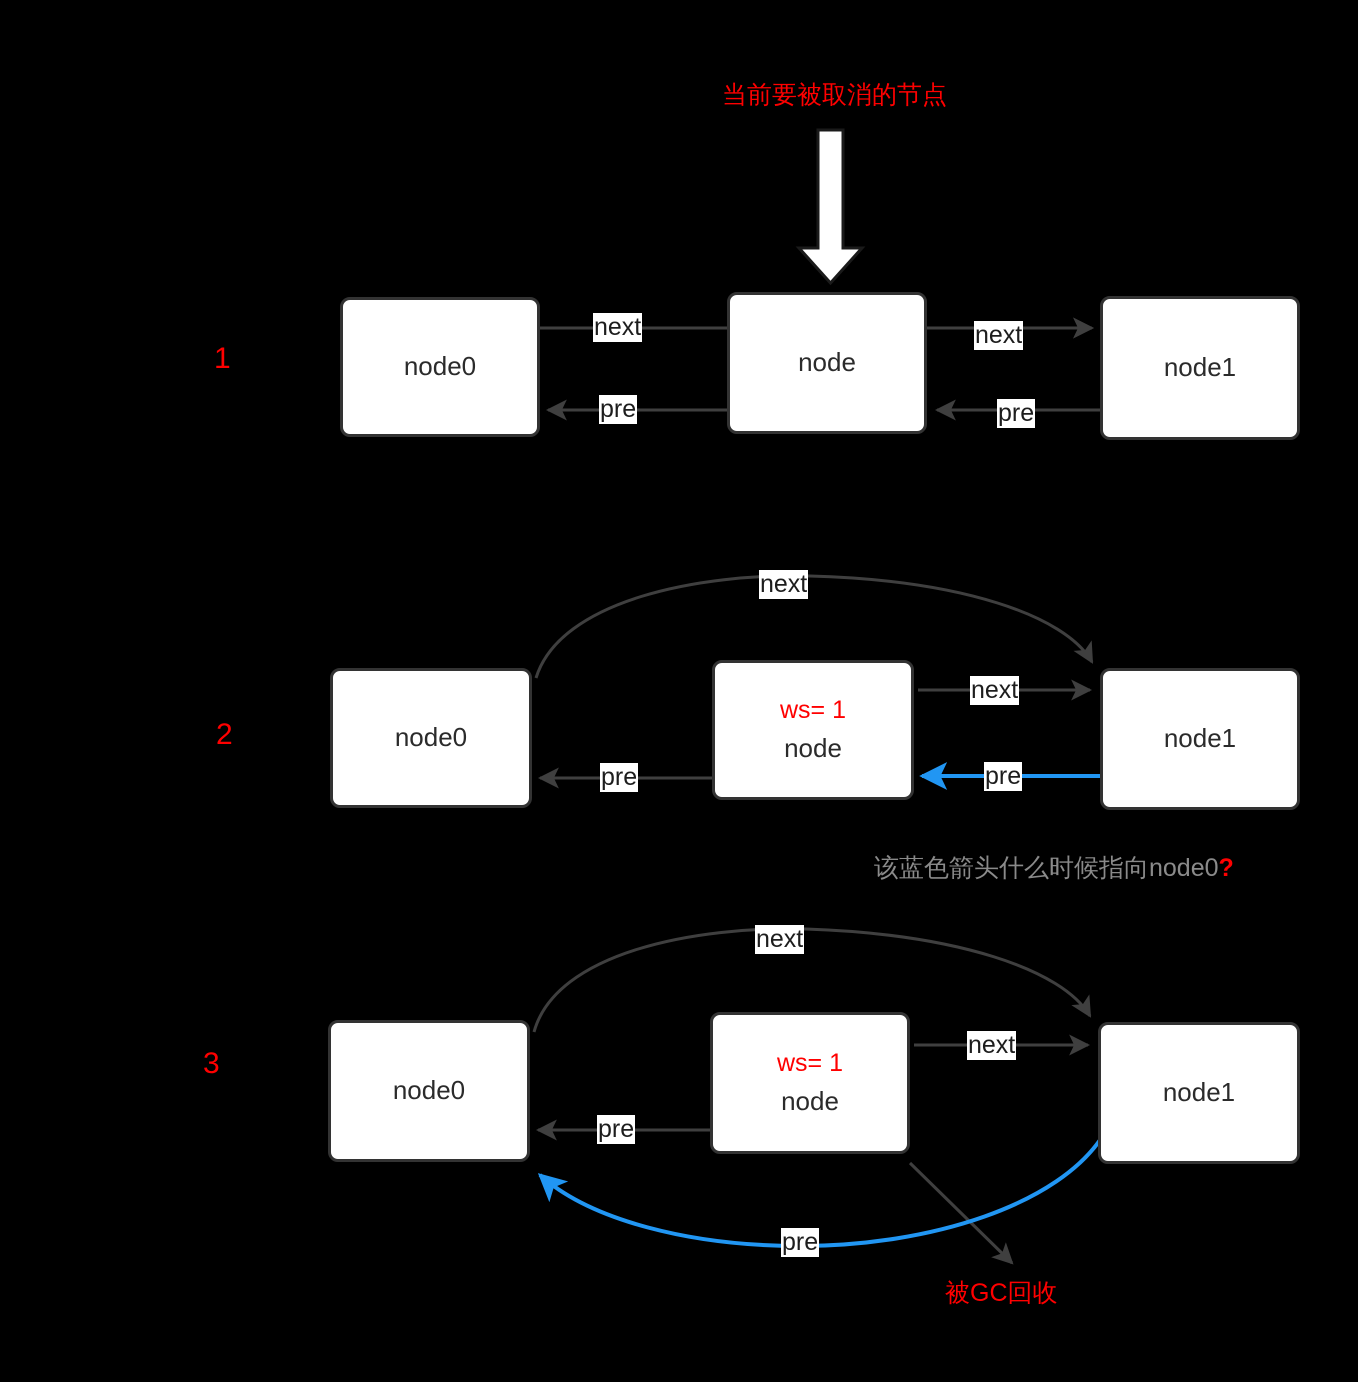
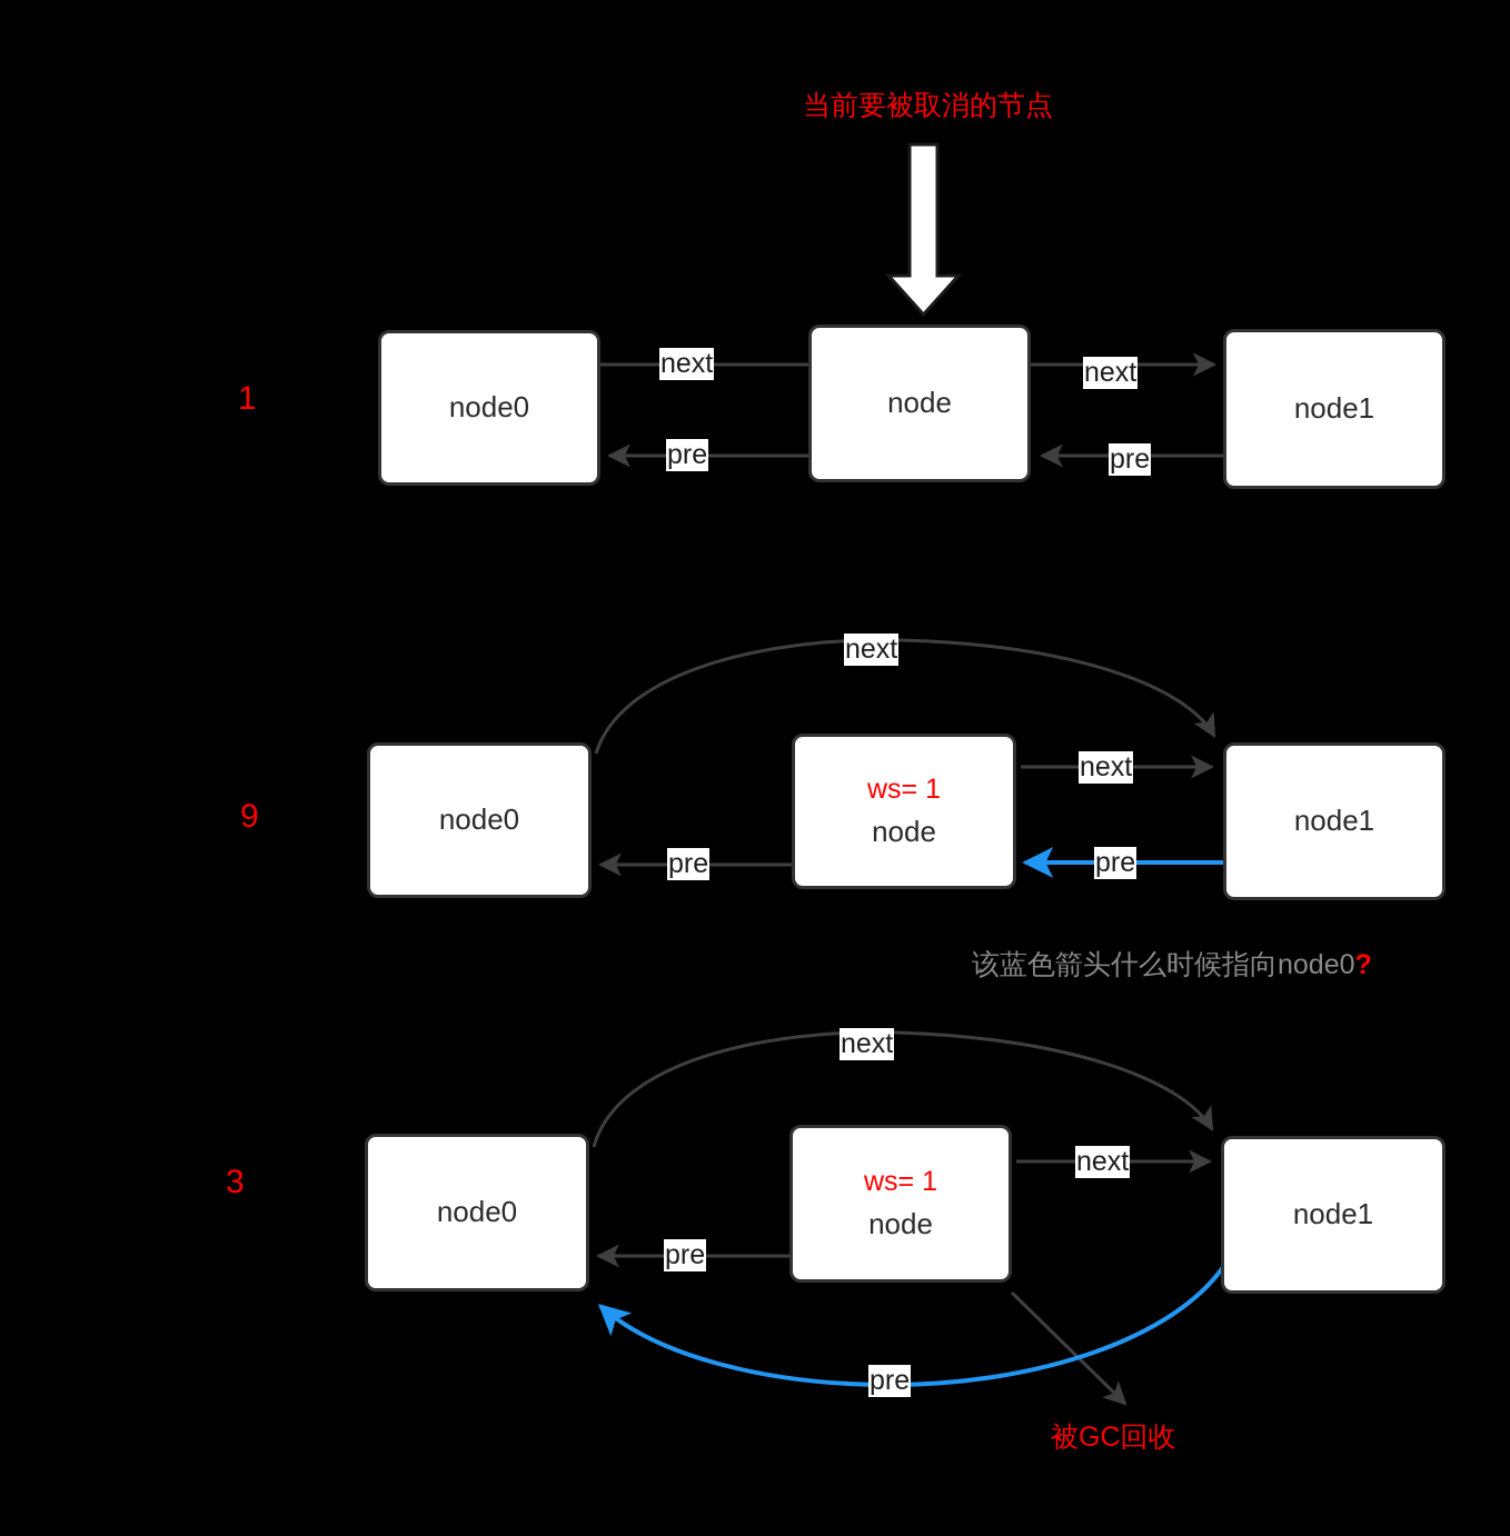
  当前要被取消的节点
  1
  node0
  node
  node1
  next
  pre
  next
  pre
- 2
+ 9
  node0
  ws= 1
  node
  node1
  next
  pre
  next
  pre
  该蓝色箭头什么时候指向node0?
  3
  node0
  ws= 1
  node
  node1
  next
  pre
  next
  pre
  被GC回收
